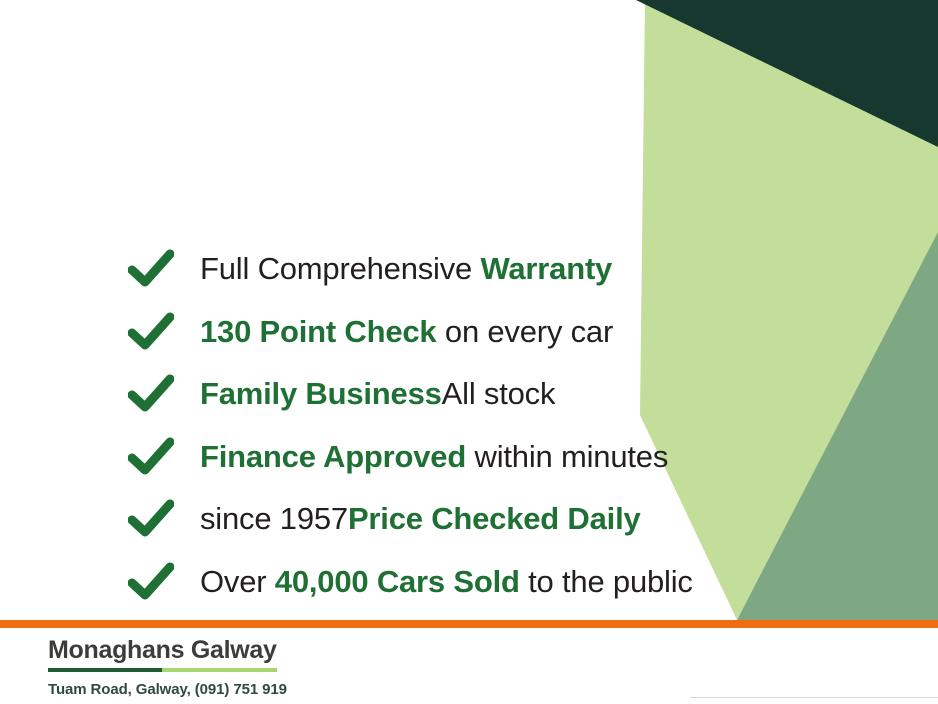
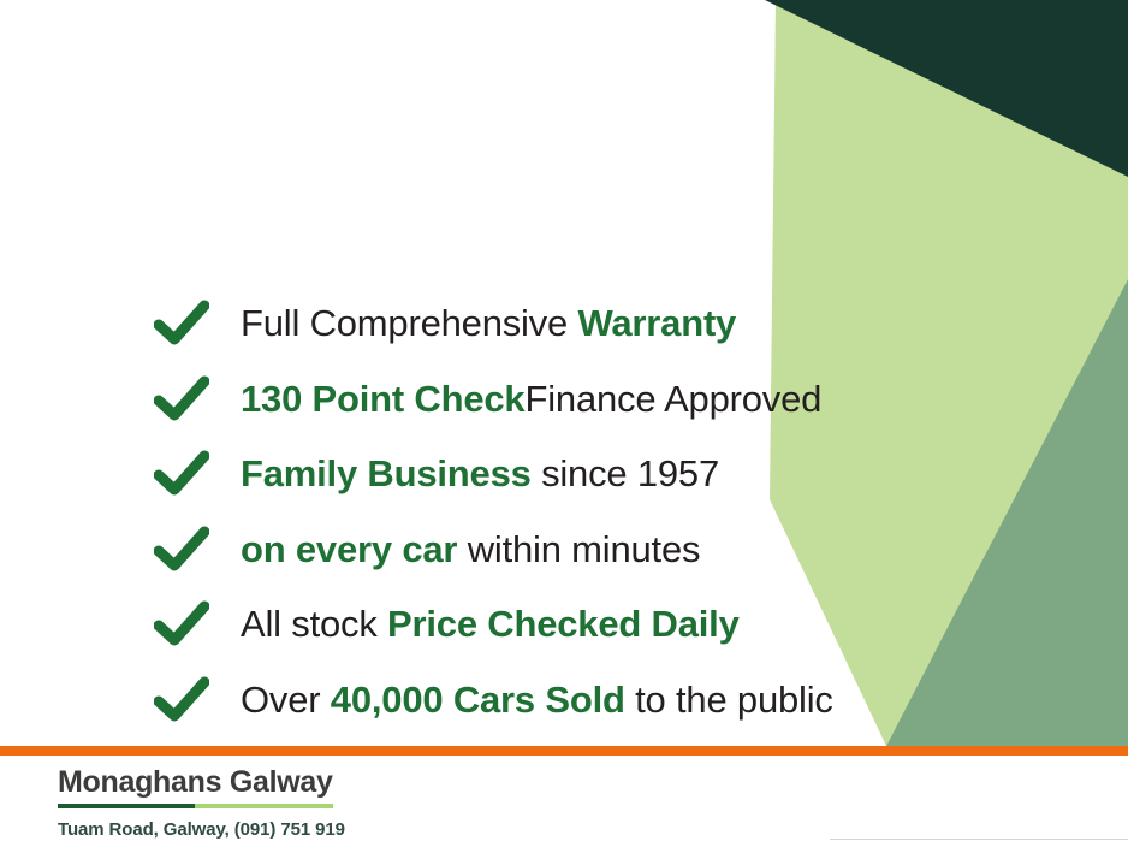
  Full Comprehensive Warranty
- 130 Point Check on every car
+ 130 Point CheckFinance Approved
- Family BusinessAll stock
+ Family Business since 1957
- Finance Approved within minutes
+ on every car within minutes
- since 1957Price Checked Daily
+ All stock Price Checked Daily
  Over 40,000 Cars Sold to the public
  Monaghans Galway
  Tuam Road, Galway, (091) 751 919
